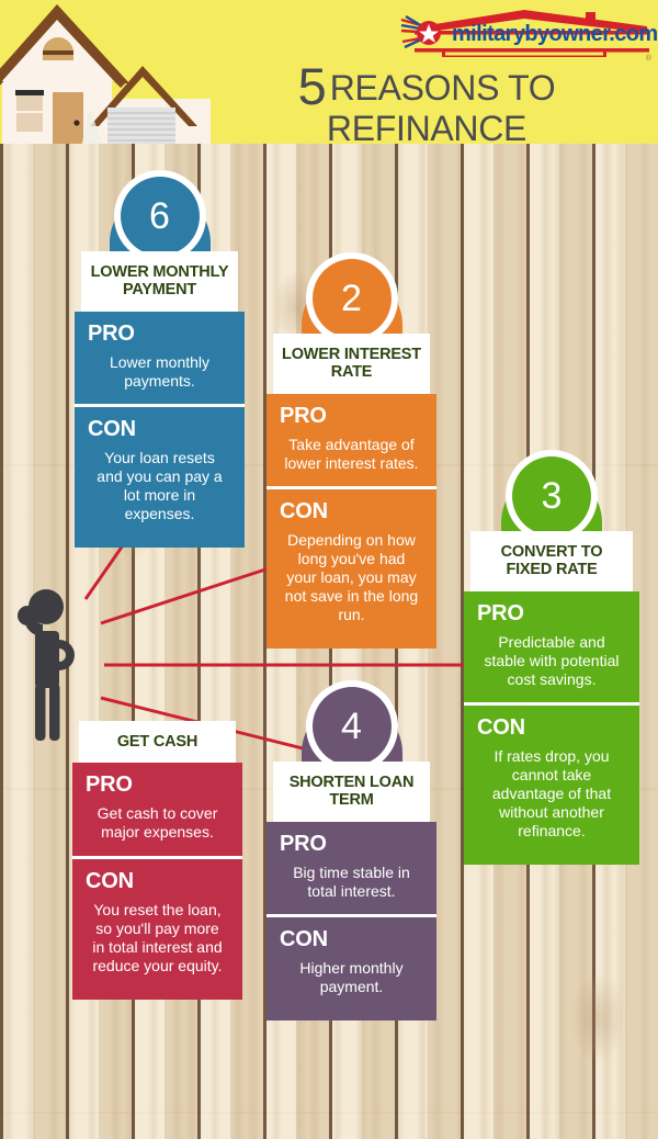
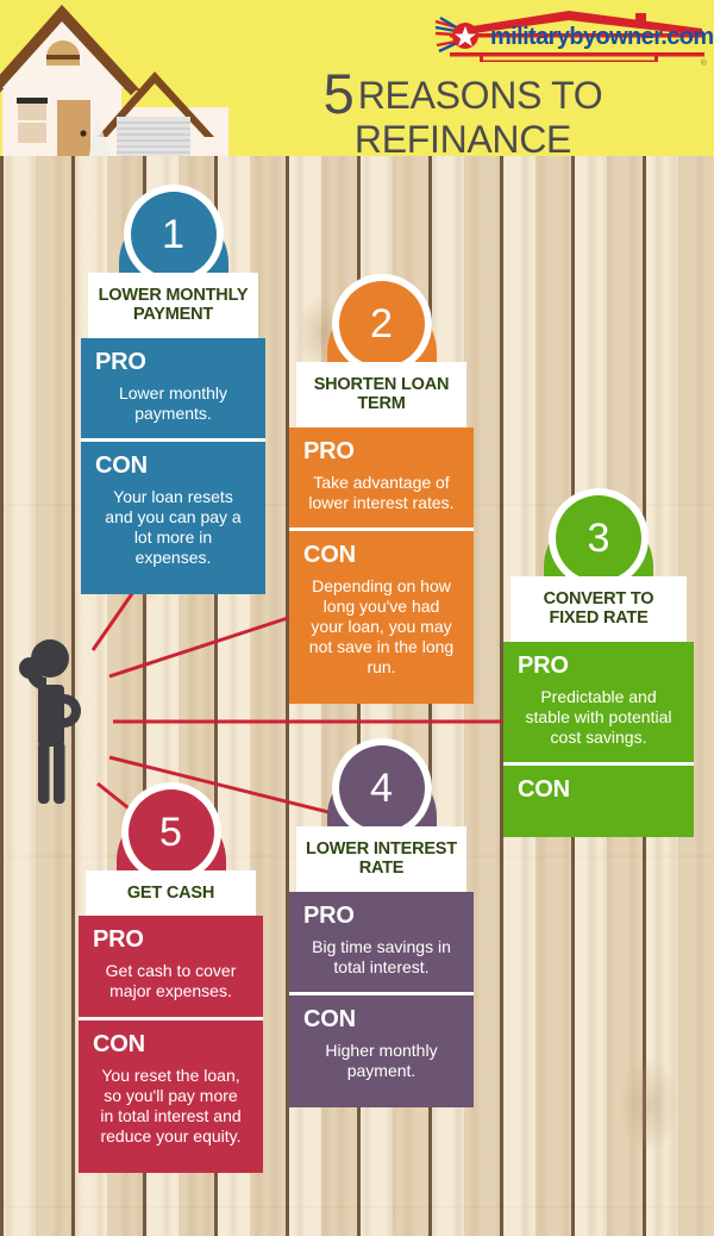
  militarybyowner.com
  5REASONS TO REFINANCE
- 6
+ 1
  LOWER MONTHLY PAYMENT
  PRO
  Lower monthly payments.
  CON
  Your loan resets and you can pay a lot more in expenses.
  2
- LOWER INTEREST RATE
+ SHORTEN LOAN TERM
  PRO
  Take advantage of lower interest rates.
  CON
  Depending on how long you've had your loan, you may not save in the long run.
  3
  CONVERT TO FIXED RATE
  PRO
  Predictable and stable with potential cost savings.
  CON
- If rates drop, you cannot take advantage of that without another refinance.
  4
- SHORTEN LOAN TERM
+ LOWER INTEREST RATE
  PRO
- Big time stable in total interest.
+ Big time savings in total interest.
  CON
  Higher monthly payment.
+ 5
  GET CASH
  PRO
  Get cash to cover major expenses.
  CON
  You reset the loan, so you'll pay more in total interest and reduce your equity.
